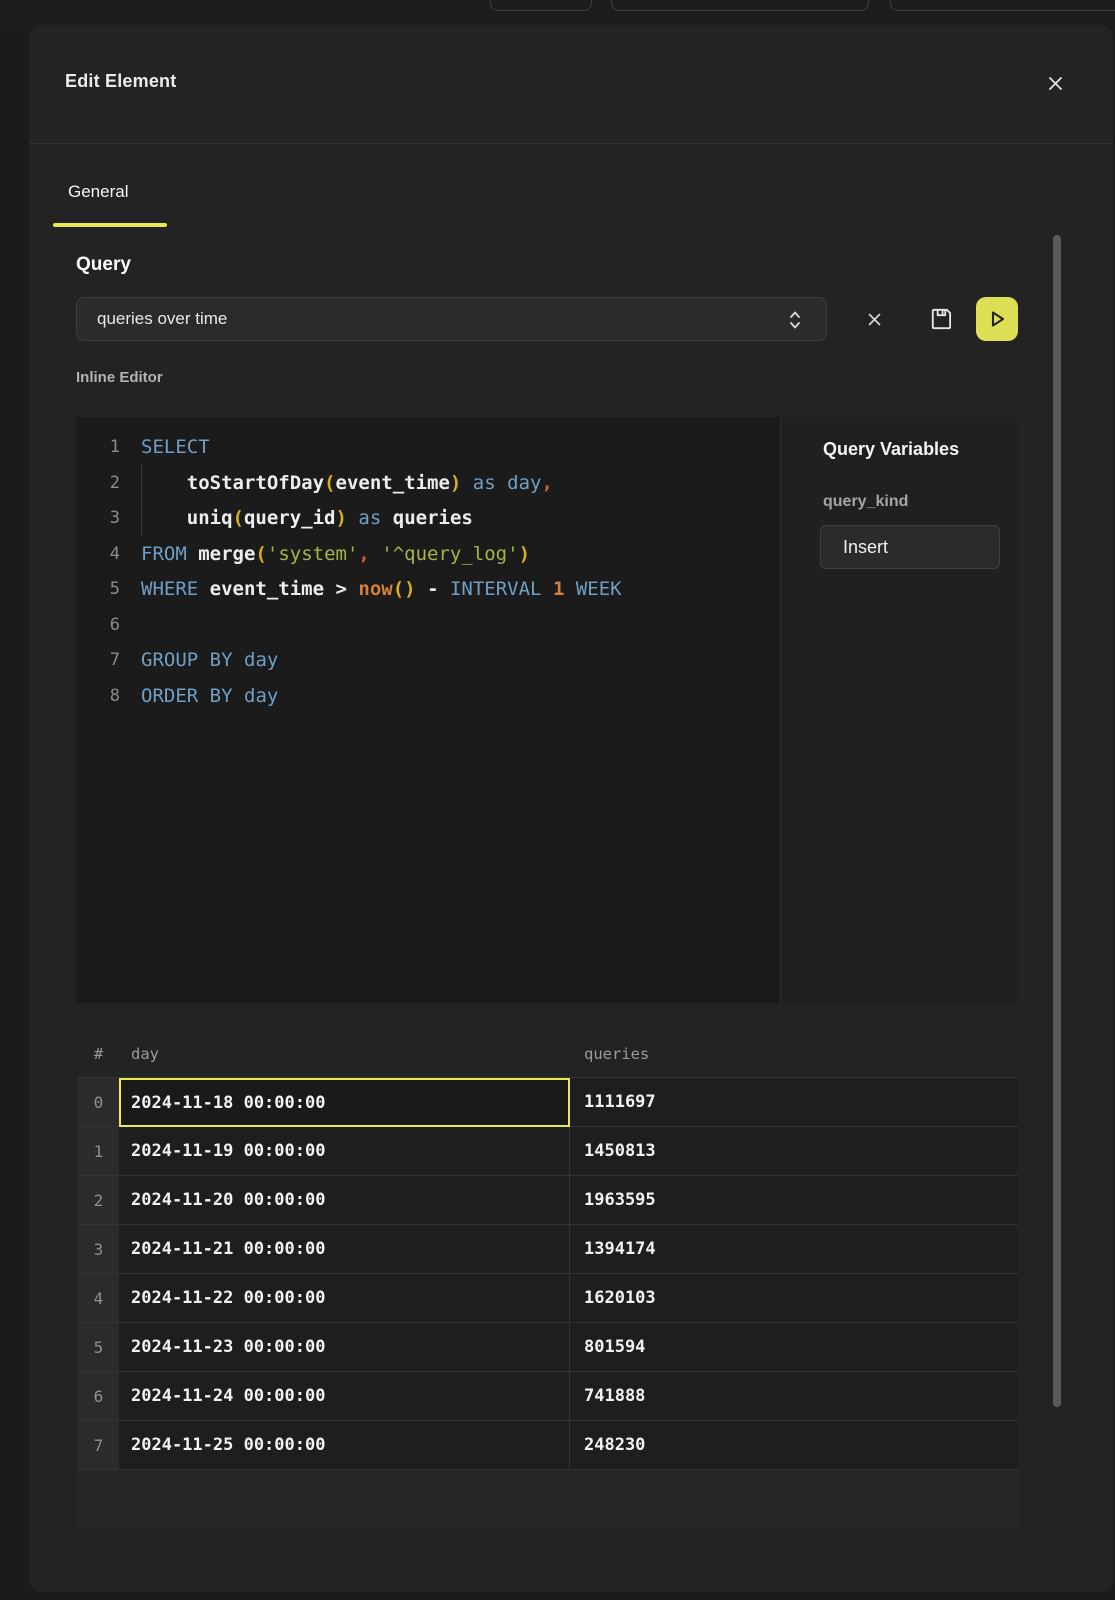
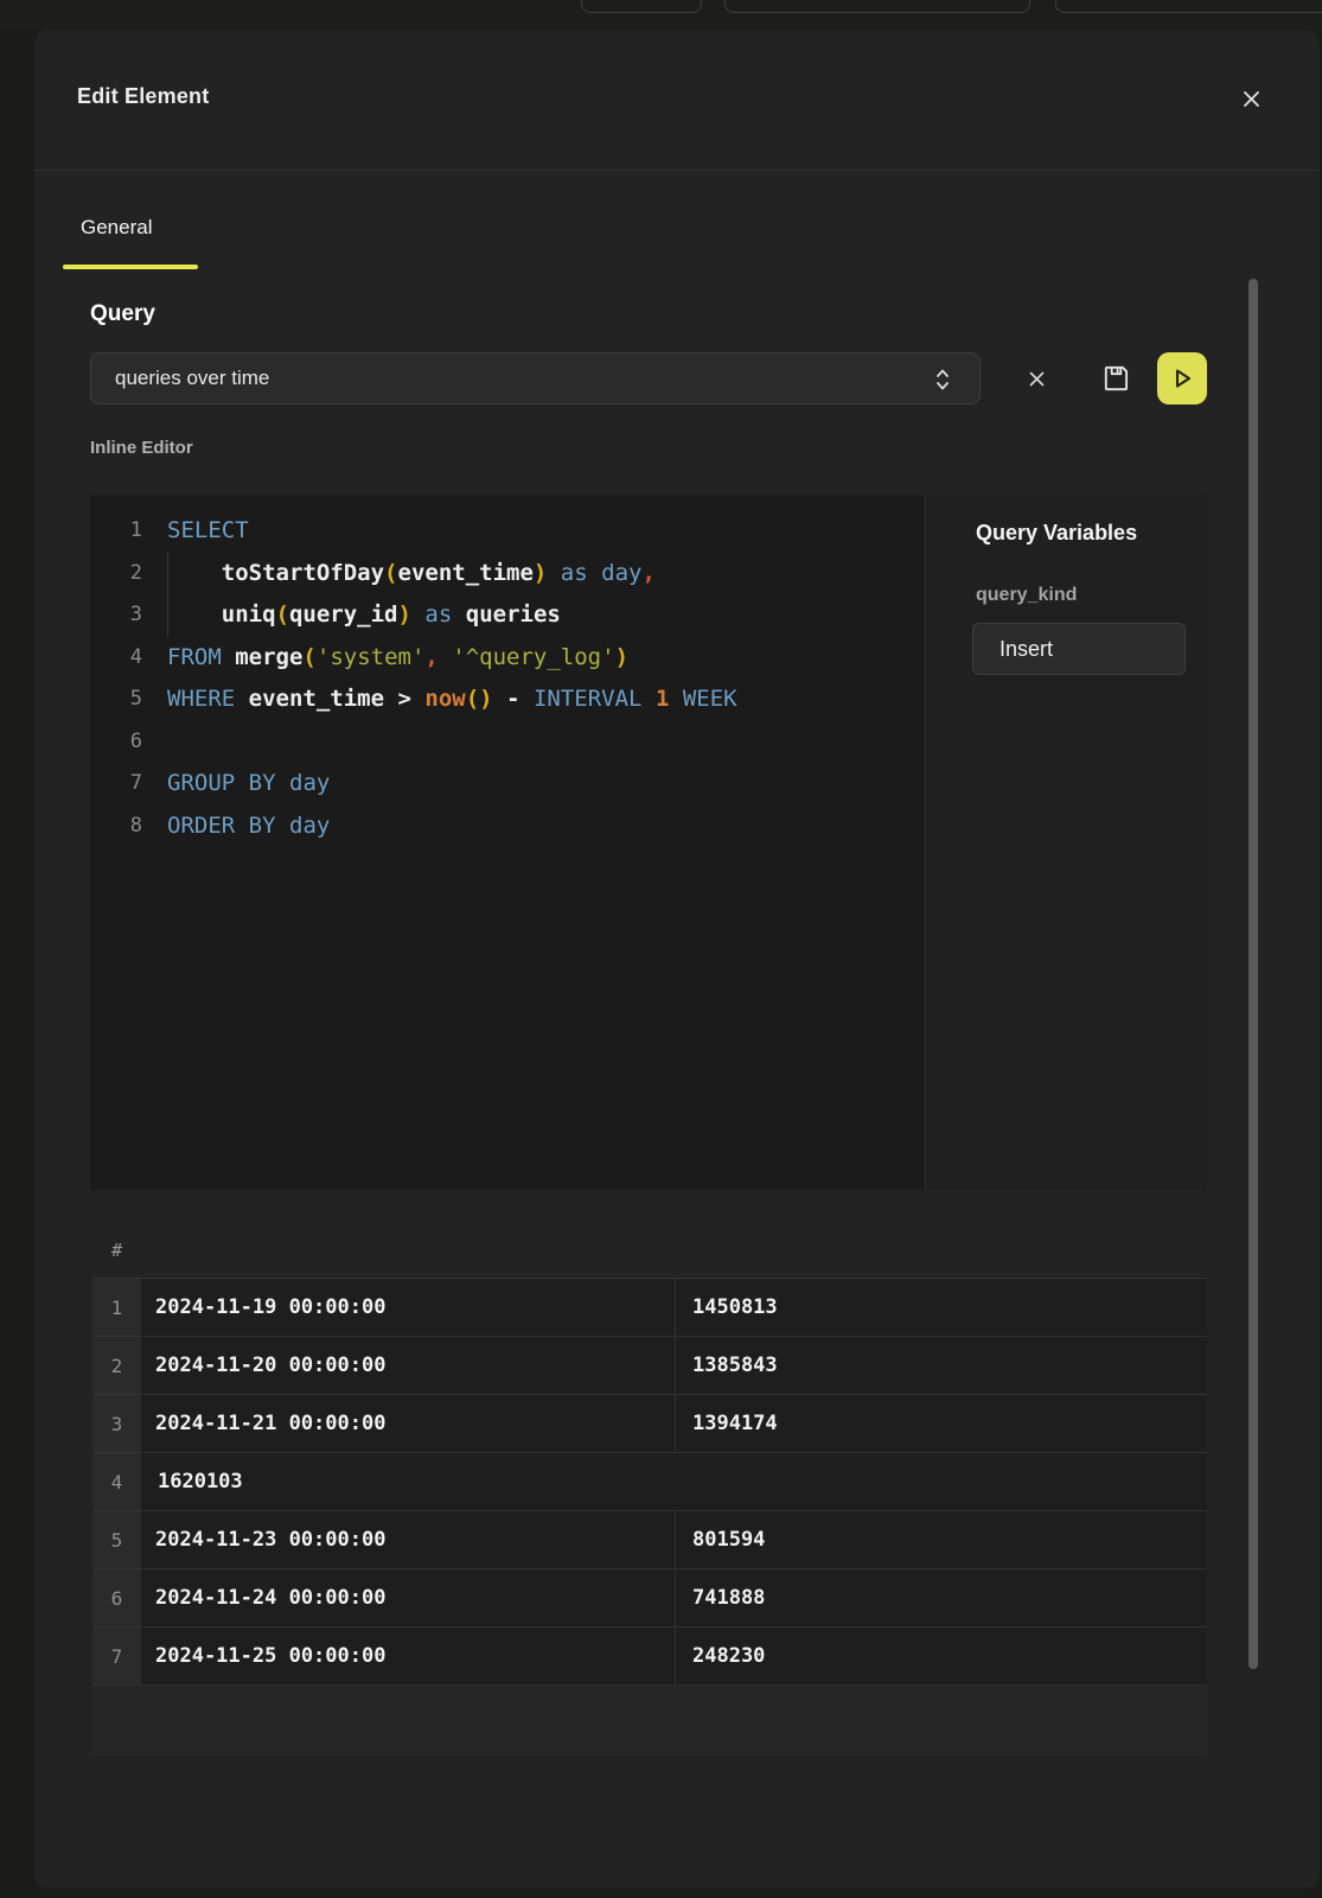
  Edit Element
  General
  Query
  queries over time
  Inline Editor
  1
  SELECT
  2
  toStartOfDay(event_time) as day,
  3
  uniq(query_id) as queries
  4
  FROM merge('system', '^query_log')
  5
  WHERE event_time > now() - INTERVAL 1 WEEK
  6
  7
  GROUP BY day
  8
  ORDER BY day
  Query Variables
  query_kind
  Insert
  #
- day
- queries
- 0
- 2024-11-18 00:00:00
- 1111697
  1
  2024-11-19 00:00:00
  1450813
  2
  2024-11-20 00:00:00
- 1963595
+ 1385843
  3
  2024-11-21 00:00:00
  1394174
  4
- 2024-11-22 00:00:00
  1620103
  5
  2024-11-23 00:00:00
  801594
  6
  2024-11-24 00:00:00
  741888
  7
  2024-11-25 00:00:00
  248230
